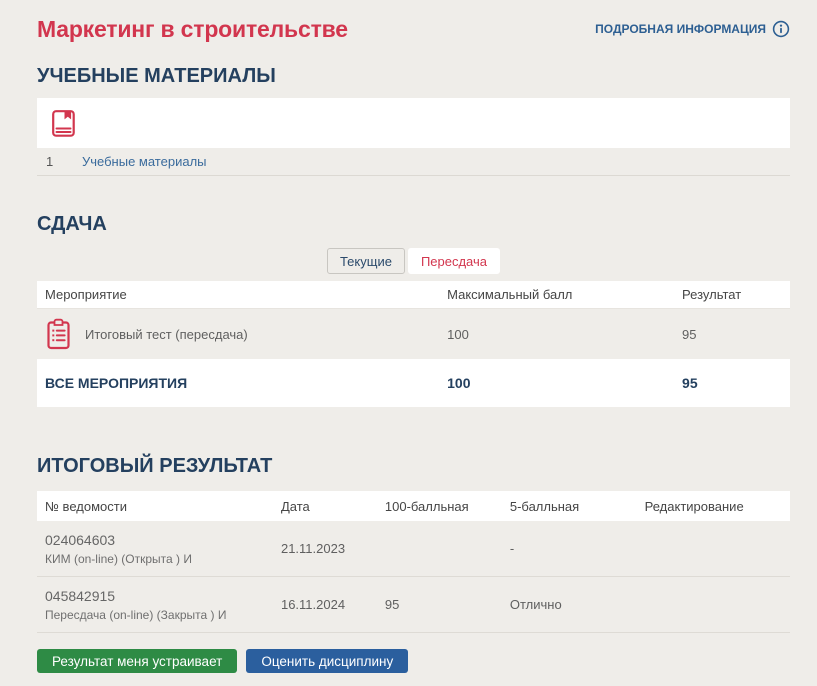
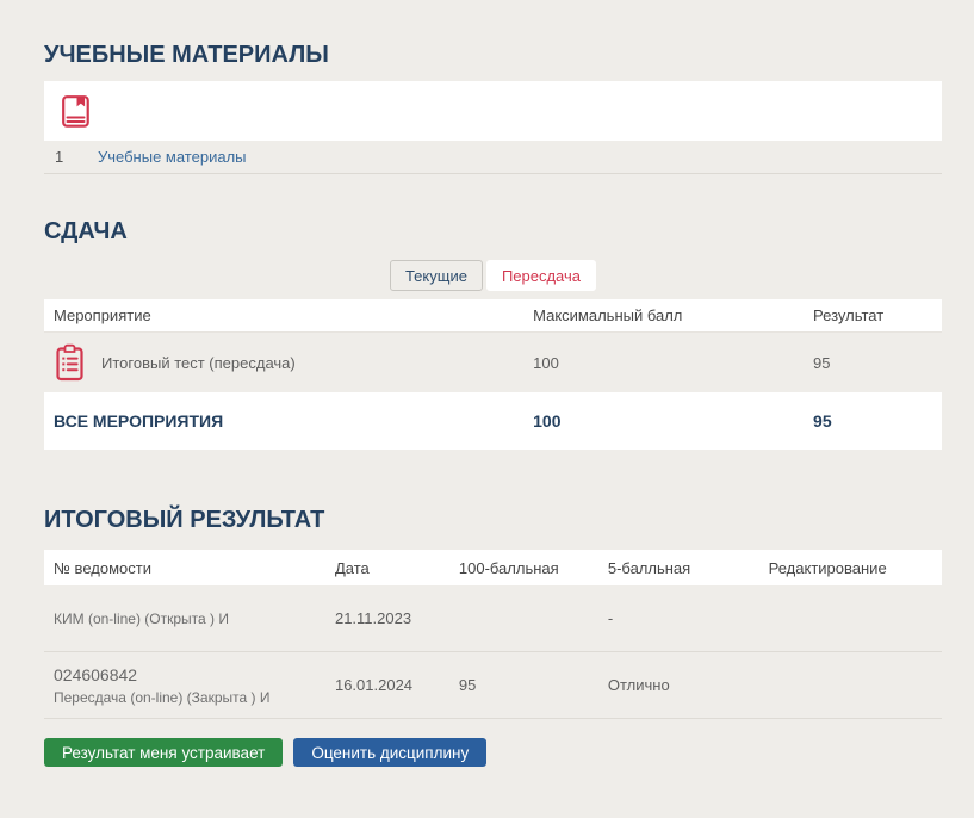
- Маркетинг в строительстве
- ПОДРОБНАЯ ИНФОРМАЦИЯ
  УЧЕБНЫЕ МАТЕРИАЛЫ
  1
  Учебные материалы
  СДАЧА
  Текущие
  Пересдача
  Мероприятие
  Максимальный балл
  Результат
  Итоговый тест (пересдача)
  100
  95
  ВСЕ МЕРОПРИЯТИЯ
  100
  95
  ИТОГОВЫЙ РЕЗУЛЬТАТ
  № ведомости
  Дата
  100-балльная
  5-балльная
  Редактирование
- 024064603
  КИМ (on-line) (Открыта ) И
  21.11.2023
  -
- 045842915
+ 024606842
  Пересдача (on-line) (Закрыта ) И
- 16.11.2024
+ 16.01.2024
  95
  Отлично
  Результат меня устраивает
  Оценить дисциплину
